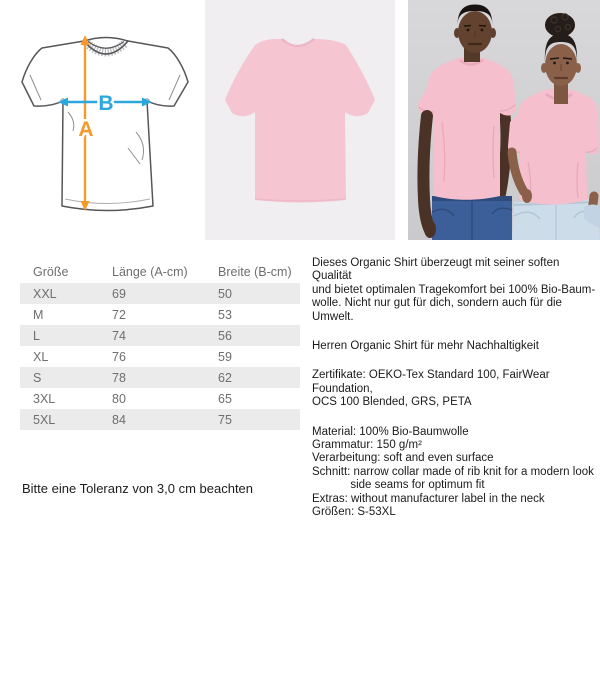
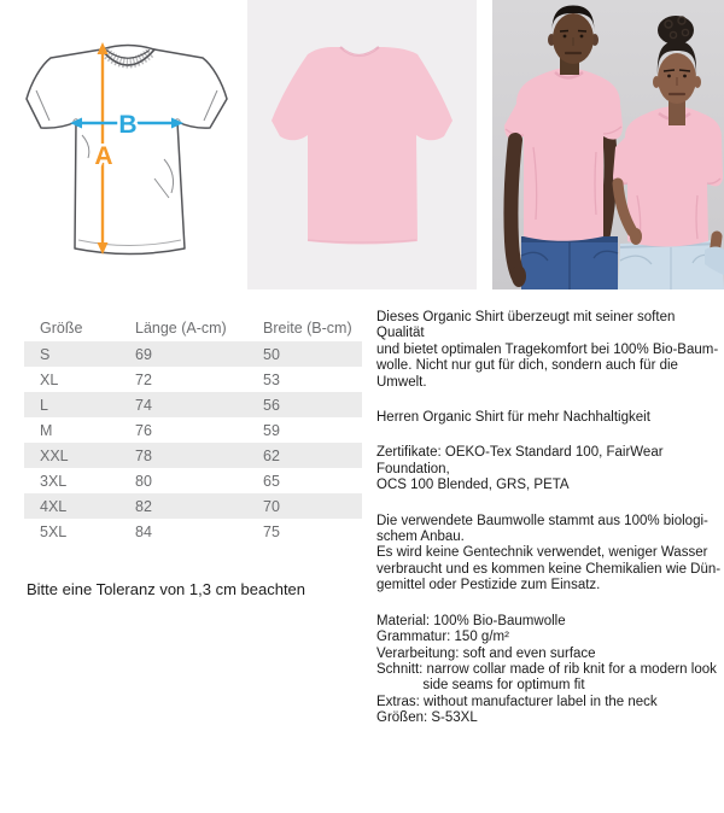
  A
  B
  Größe	Länge (A-cm)	Breite (B-cm)
- XXL	69	50
+ S	69	50
- M	72	53
+ XL	72	53
  L	74	56
- XL	76	59
+ M	76	59
- S	78	62
+ XXL	78	62
  3XL	80	65
+ 4XL	82	70
  5XL	84	75
- Bitte eine Toleranz von 3,0 cm beachten
+ Bitte eine Toleranz von 1,3 cm beachten
  Dieses Organic Shirt überzeugt mit seiner soften Qualität
  und bietet optimalen Tragekomfort bei 100% Bio-Baum-
  wolle. Nicht nur gut für dich, sondern auch für die Umwelt.
  Herren Organic Shirt für mehr Nachhaltigkeit
  Zertifikate: OEKO-Tex Standard 100, FairWear Foundation,
  OCS 100 Blended, GRS, PETA
+ Die verwendete Baumwolle stammt aus 100% biologi-
+ schem Anbau.
+ Es wird keine Gentechnik verwendet, weniger Wasser
+ verbraucht und es kommen keine Chemikalien wie Dün-
+ gemittel oder Pestizide zum Einsatz.
  Material: 100% Bio-Baumwolle
  Grammatur: 150 g/m²
  Verarbeitung: soft and even surface
  Schnitt: narrow collar made of rib knit for a modern look
  side seams for optimum fit
  Extras: without manufacturer label in the neck
  Größen: S-53XL
